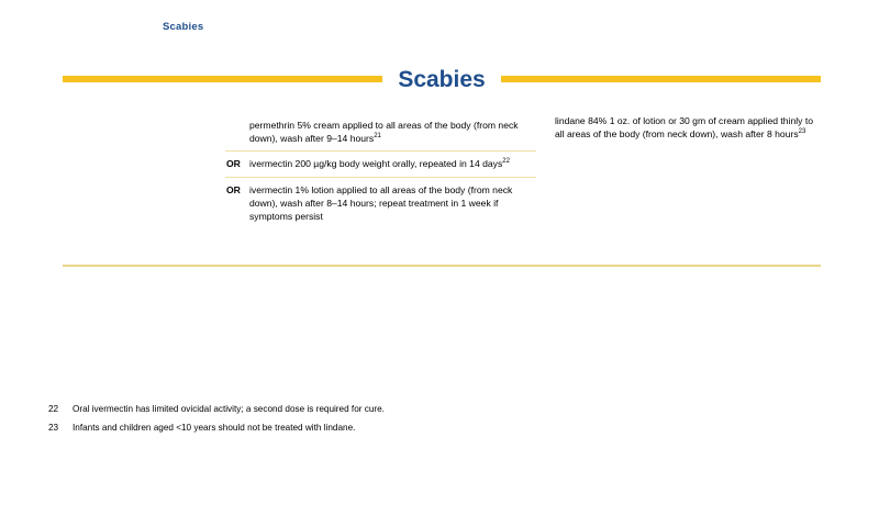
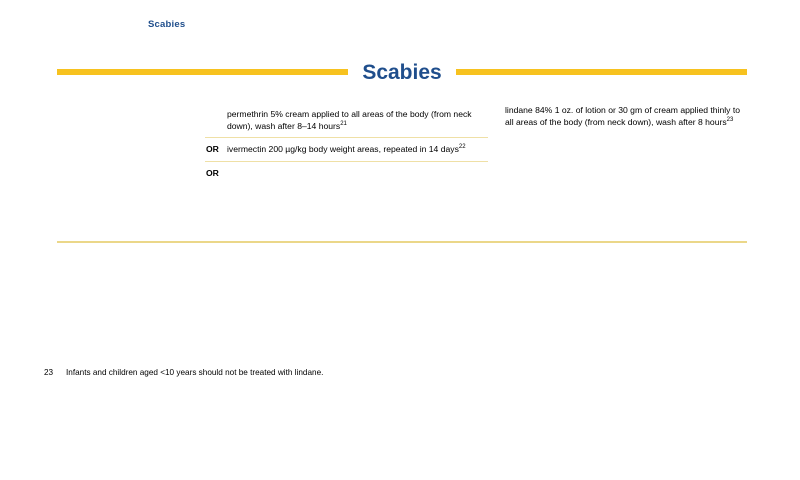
  Scabies
  Scabies
- permethrin 5% cream applied to all areas of the body (from neck down), wash after 9–14 hours
+ permethrin 5% cream applied to all areas of the body (from neck down), wash after 8–14 hours
  OR
- ivermectin 200 µg/kg body weight orally, repeated in 14 days
+ ivermectin 200 µg/kg body weight areas, repeated in 14 days
  OR
- ivermectin 1% lotion applied to all areas of the body (from neck down), wash after 8–14 hours; repeat treatment in 1 week if symptoms persist
  lindane 84% 1 oz. of lotion or 30 gm of cream applied thinly to all areas of the body (from neck down), wash after 8 hours
- 22
- Oral ivermectin has limited ovicidal activity; a second dose is required for cure.
  23
  Infants and children aged <10 years should not be treated with lindane.
